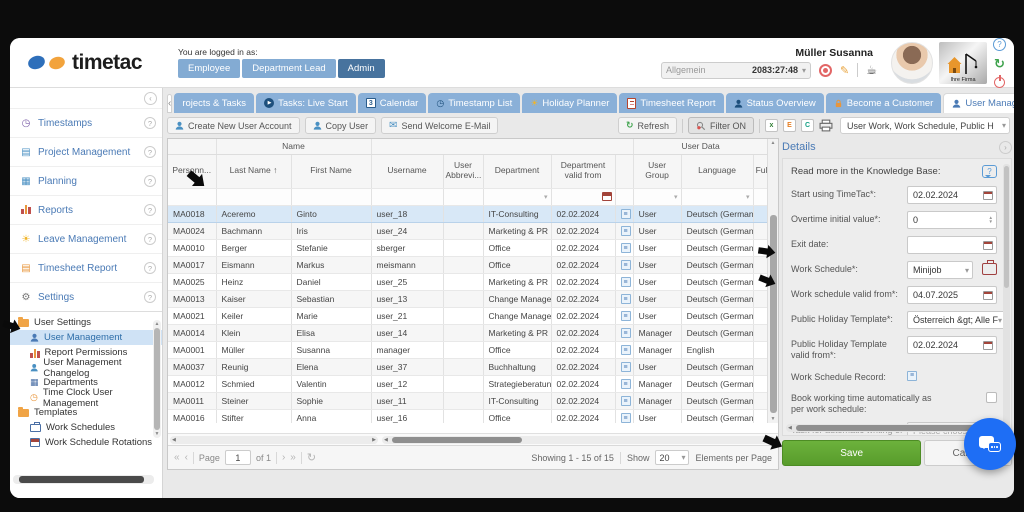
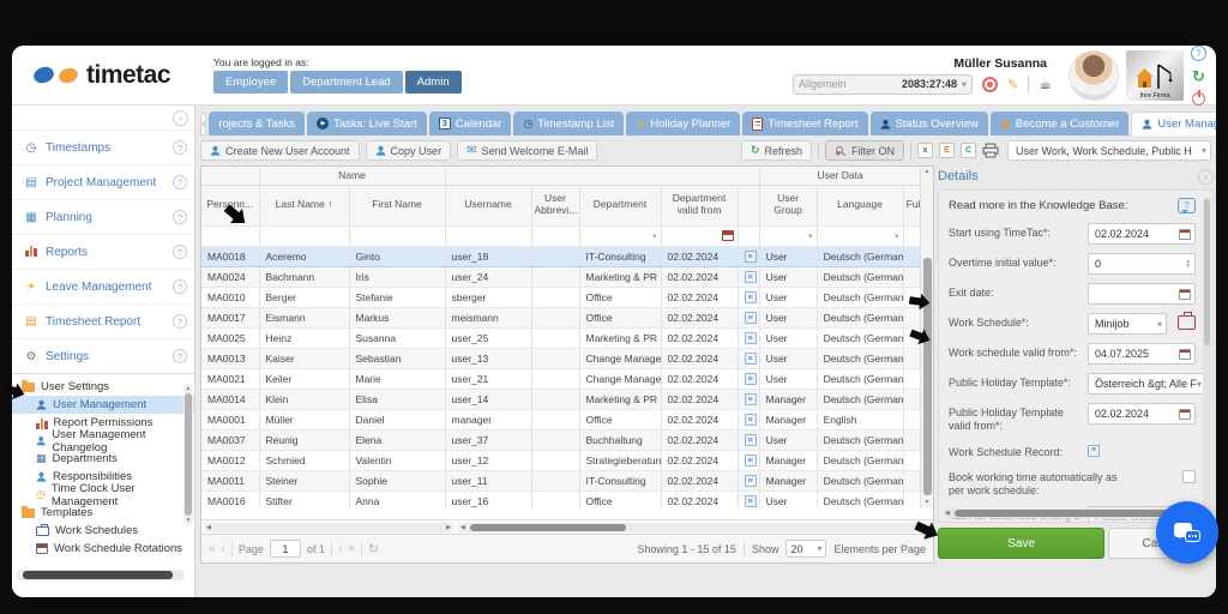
  timetac
  You are logged in as:
  Employee
  Department Lead
  Admin
  Müller Susanna
  Allgemein
  2083:27:48
  ▾
  ✎
  ☕
  ?
  ↻
  ‹
  ◷
  Timestamps
  ?
  ▤
  Project Management
  ?
  ▦
  Planning
  ?
  Reports
  ?
  ☀
  Leave Management
  ?
  ▤
  Timesheet Report
  ?
  ⚙
  Settings
  ?
  User Settings
  User Management
  Report Permissions
  User Management Changelog
  ▦
  Departments
+ Responsibilities
  ◷
  Time Clock User Management
  Templates
  Work Schedules
  Work Schedule Rotations
  ‹
  rojects & Tasks
  Tasks: Live Start
  Calendar
  ◷
  Timestamp List
  ☀
  Holiday Planner
  Timesheet Report
  Status Overview
  Become a Customer
  Create New User Account
  Copy User
  ✉
  Send Welcome E-Mail
  ↻
  Refresh
  Filter ON
  User Work, Work Schedule, Public H
  ▾
  	Name		User Data
  Personn...	Last Name ↑	First Name	Username	User Abbrevi...	Department	Department valid from		User Group	Language	Fu
  MA0018	Aceremo	Ginto	user_18		IT-Consulting	02.02.2024		User	Deutsch (German
  MA0024	Bachmann	Iris	user_24		Marketing & PR	02.02.2024		User	Deutsch (German
  MA0010	Berger	Stefanie	sberger		Office	02.02.2024		User	Deutsch (German
  MA0017	Eismann	Markus	meismann		Office	02.02.2024		User	Deutsch (German
- MA0025	Heinz	Daniel	user_25		Marketing & PR	02.02.2024		User	Deutsch (German
+ MA0025	Heinz	Susanna	user_25		Marketing & PR	02.02.2024		User	Deutsch (German
  MA0013	Kaiser	Sebastian	user_13		Change Manage	02.02.2024		User	Deutsch (German
  MA0021	Keiler	Marie	user_21		Change Manage	02.02.2024		User	Deutsch (German
  MA0014	Klein	Elisa	user_14		Marketing & PR	02.02.2024		Manager	Deutsch (German
- MA0001	Müller	Susanna	manager		Office	02.02.2024		Manager	English
+ MA0001	Müller	Daniel	manager		Office	02.02.2024		Manager	English
  MA0037	Reunig	Elena	user_37		Buchhaltung	02.02.2024		User	Deutsch (German
  MA0012	Schmied	Valentin	user_12		Strategieberatun	02.02.2024		Manager	Deutsch (German
  MA0011	Steiner	Sophie	user_11		IT-Consulting	02.02.2024		Manager	Deutsch (German
  MA0016	Stifter	Anna	user_16		Office	02.02.2024		User	Deutsch (German
  «
  ‹
  Page
  1
  of 1
  ›
  »
  ↻
  Showing 1 - 15 of 15
  Show
  20
  ▾
  Elements per Page
  Details
  ›
  Read more in the Knowledge Base:
  ?
  Start using TimeTac*:
  02.02.2024
  Overtime initial value*:
  0
  Exit date:
  Work Schedule*:
  Minijob
  ▾
  Work schedule valid from*:
  04.07.2025
  Public Holiday Template*:
  Österreich &gt; Alle F
  ▾
  Public Holiday Template valid from*:
  02.02.2024
  Work Schedule Record:
  Book working time automatically as per work schedule:
  Save
